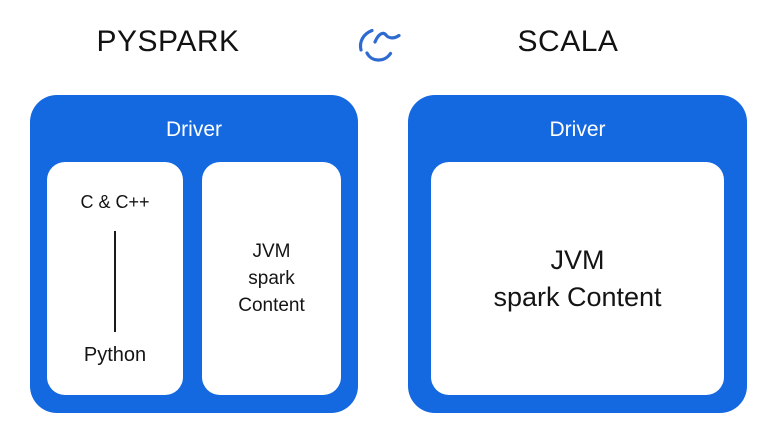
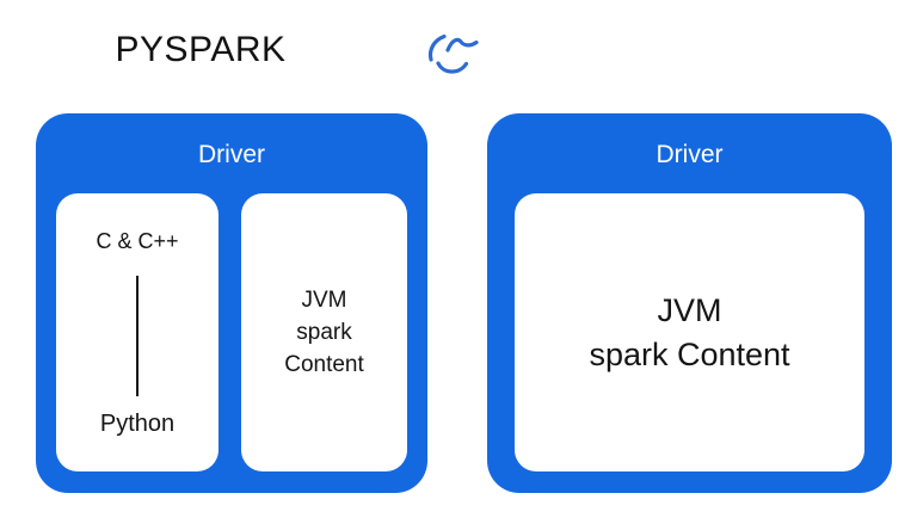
  PYSPARK
- SCALA
  Driver
  C & C++
  Python
  JVM
  spark
  Content
  Driver
  JVM
  spark Content
